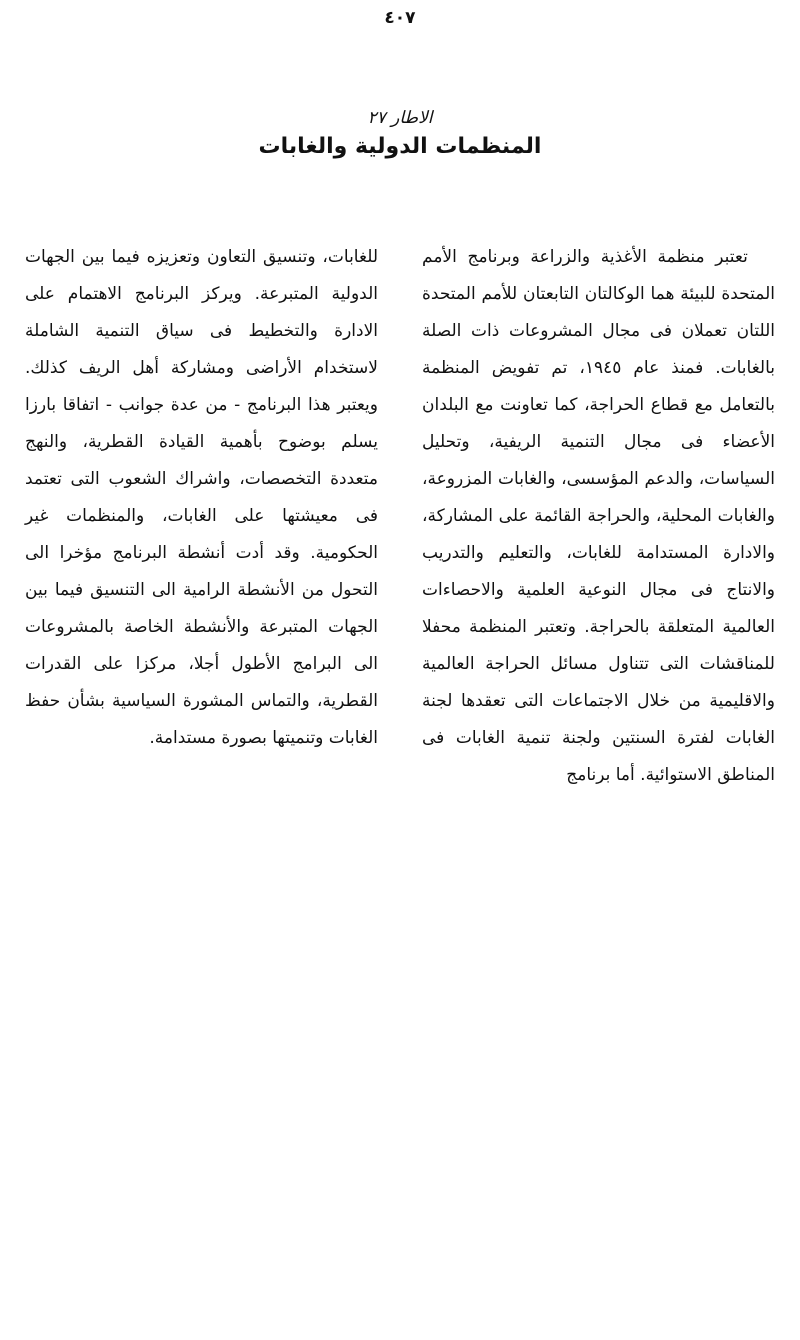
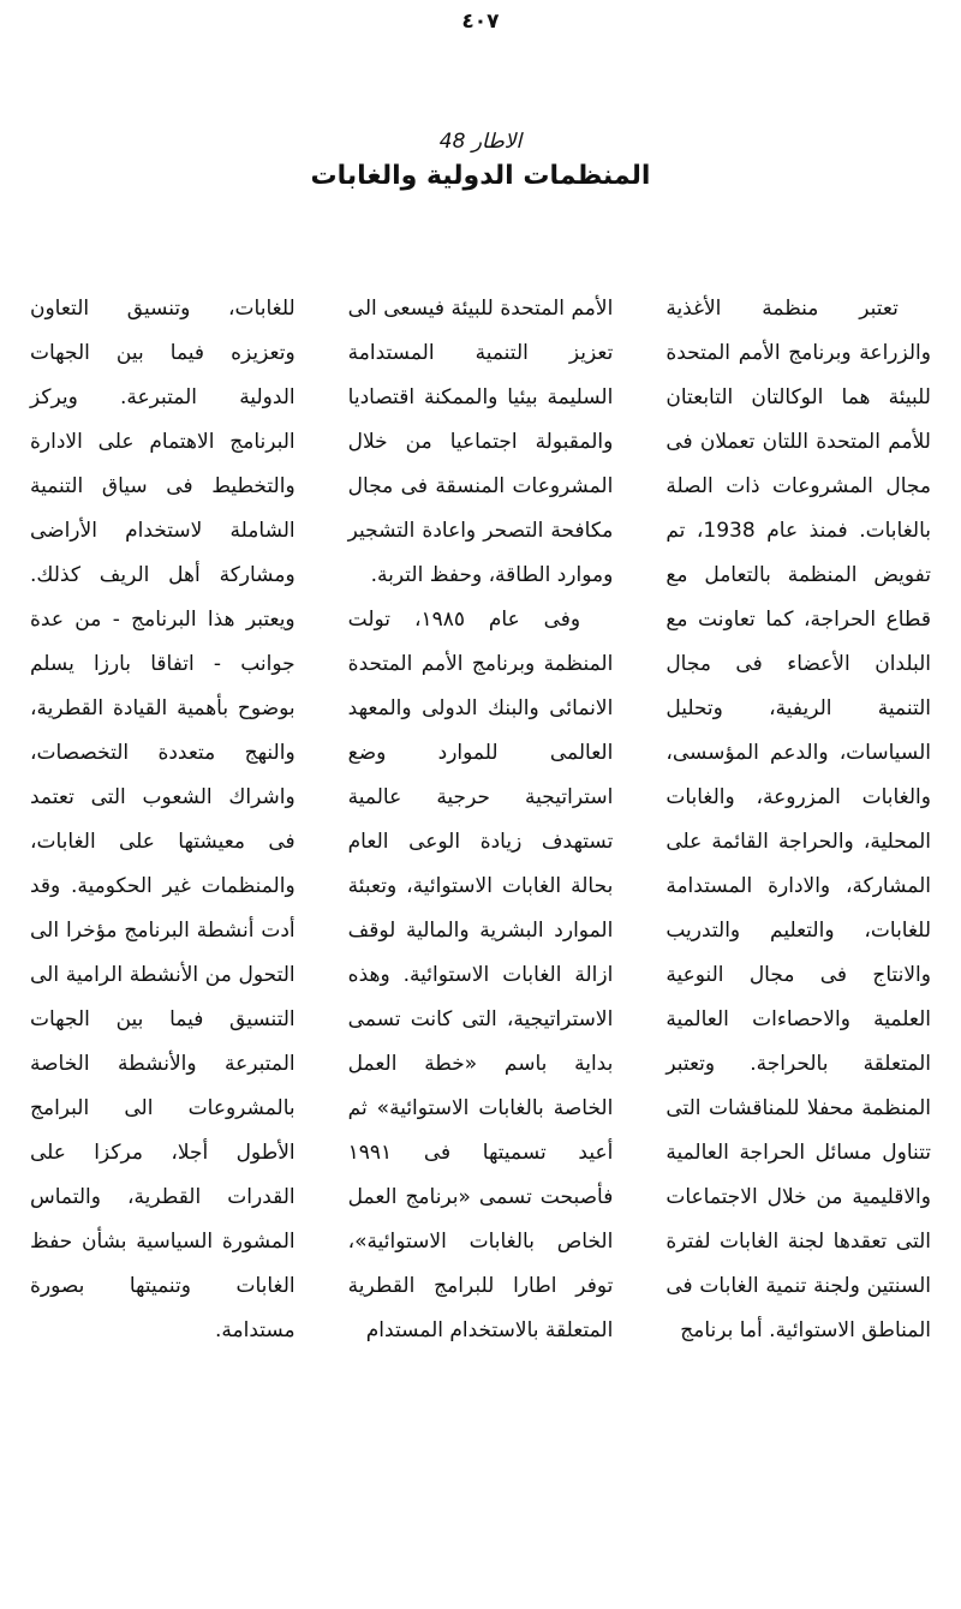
  ٤٠٧
- الاطار ٢٧
+ الاطار 48
  المنظمات الدولية والغابات
- تعتبر منظمة الأغذية والزراعة وبرنامج الأمم المتحدة للبيئة هما الوكالتان التابعتان للأمم المتحدة اللتان تعملان فى مجال المشروعات ذات الصلة بالغابات. فمنذ عام ١٩٤٥، تم تفويض المنظمة بالتعامل مع قطاع الحراجة، كما تعاونت مع البلدان الأعضاء فى مجال التنمية الريفية، وتحليل السياسات، والدعم المؤسسى، والغابات المزروعة، والغابات المحلية، والحراجة القائمة على المشاركة، والادارة المستدامة للغابات، والتعليم والتدريب والانتاج فى مجال النوعية العلمية والاحصاءات العالمية المتعلقة بالحراجة. وتعتبر المنظمة محفلا للمناقشات التى تتناول مسائل الحراجة العالمية والاقليمية من خلال الاجتماعات التى تعقدها لجنة الغابات لفترة السنتين ولجنة تنمية الغابات فى المناطق الاستوائية. أما برنامج
+ تعتبر منظمة الأغذية والزراعة وبرنامج الأمم المتحدة للبيئة هما الوكالتان التابعتان للأمم المتحدة اللتان تعملان فى مجال المشروعات ذات الصلة بالغابات. فمنذ عام 1938، تم تفويض المنظمة بالتعامل مع قطاع الحراجة، كما تعاونت مع البلدان الأعضاء فى مجال التنمية الريفية، وتحليل السياسات، والدعم المؤسسى، والغابات المزروعة، والغابات المحلية، والحراجة القائمة على المشاركة، والادارة المستدامة للغابات، والتعليم والتدريب والانتاج فى مجال النوعية العلمية والاحصاءات العالمية المتعلقة بالحراجة. وتعتبر المنظمة محفلا للمناقشات التى تتناول مسائل الحراجة العالمية والاقليمية من خلال الاجتماعات التى تعقدها لجنة الغابات لفترة السنتين ولجنة تنمية الغابات فى المناطق الاستوائية. أما برنامج
+ الأمم المتحدة للبيئة فيسعى الى تعزيز التنمية المستدامة السليمة بيئيا والممكنة اقتصاديا والمقبولة اجتماعيا من خلال المشروعات المنسقة فى مجال مكافحة التصحر واعادة التشجير وموارد الطاقة، وحفظ التربة.
+ وفى عام ١٩٨٥، تولت المنظمة وبرنامج الأمم المتحدة الانمائى والبنك الدولى والمعهد العالمى للموارد وضع استراتيجية حرجية عالمية تستهدف زيادة الوعى العام بحالة الغابات الاستوائية، وتعبئة الموارد البشرية والمالية لوقف ازالة الغابات الاستوائية. وهذه الاستراتيجية، التى كانت تسمى بداية باسم «خطة العمل الخاصة بالغابات الاستوائية» ثم أعيد تسميتها فى ١٩٩١ فأصبحت تسمى «برنامج العمل الخاص بالغابات الاستوائية»، توفر اطارا للبرامج القطرية المتعلقة بالاستخدام المستدام
  للغابات، وتنسيق التعاون وتعزيزه فيما بين الجهات الدولية المتبرعة. ويركز البرنامج الاهتمام على الادارة والتخطيط فى سياق التنمية الشاملة لاستخدام الأراضى ومشاركة أهل الريف كذلك. ويعتبر هذا البرنامج - من عدة جوانب - اتفاقا بارزا يسلم بوضوح بأهمية القيادة القطرية، والنهج متعددة التخصصات، واشراك الشعوب التى تعتمد فى معيشتها على الغابات، والمنظمات غير الحكومية. وقد أدت أنشطة البرنامج مؤخرا الى التحول من الأنشطة الرامية الى التنسيق فيما بين الجهات المتبرعة والأنشطة الخاصة بالمشروعات الى البرامج الأطول أجلا، مركزا على القدرات القطرية، والتماس المشورة السياسية بشأن حفظ الغابات وتنميتها بصورة مستدامة.
